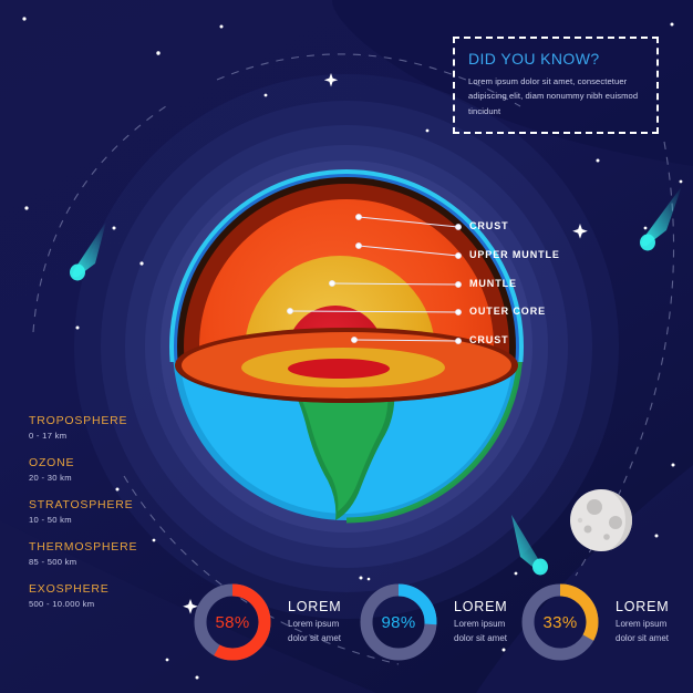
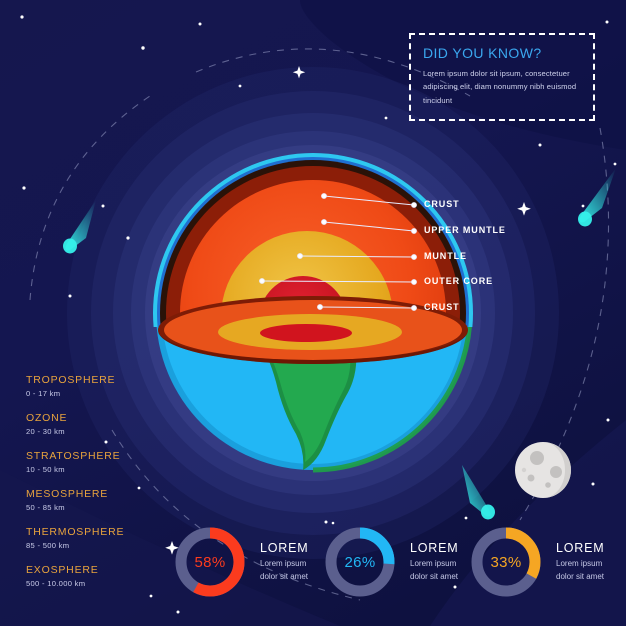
  DID YOU KNOW?
- Lorem ipsum dolor sit amet, consectetuer adipiscing elit, diam nonummy nibh euismod tincidunt
+ Lorem ipsum dolor sit ipsum, consectetuer adipiscing elit, diam nonummy nibh euismod tincidunt
  CRUST
  UPPER MUNTLE
  MUNTLE
  OUTER CORE
  CRUST
  TROPOSPHERE
  0 - 17 km
  OZONE
  20 - 30 km
  STRATOSPHERE
  10 - 50 km
+ MESOSPHERE
+ 50 - 85 km
  THERMOSPHERE
  85 - 500 km
  EXOSPHERE
  500 - 10.000 km
  58%
  LOREM
  Lorem ipsum
  dolor sit amet
- 98%
+ 26%
  LOREM
  Lorem ipsum
  dolor sit amet
  33%
  LOREM
  Lorem ipsum
  dolor sit amet
